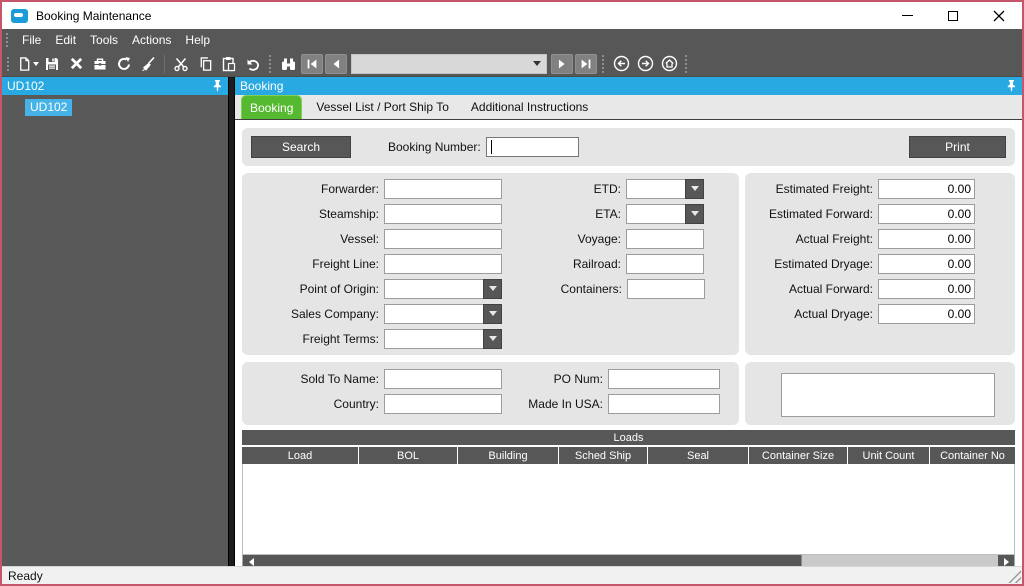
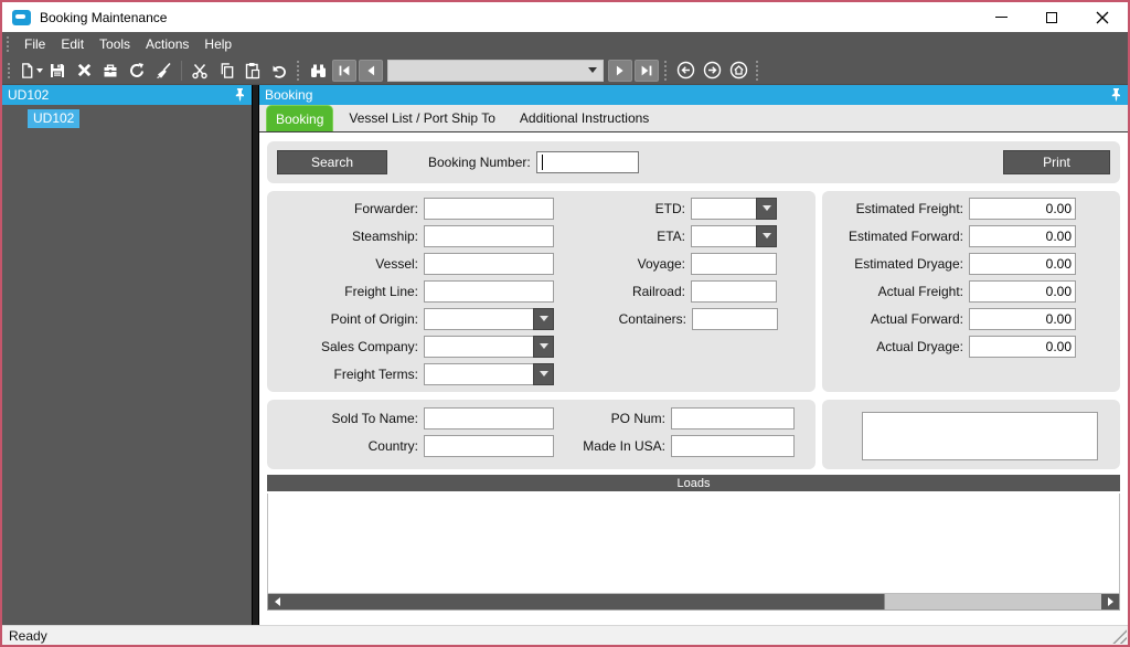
  Booking Maintenance
  File
  Edit
  Tools
  Actions
  Help
  UD102
  UD102
  Booking
  Booking
  Vessel List / Port Ship To
  Additional Instructions
  Search
  Booking Number:
  Print
  Forwarder:
  ETD:
  Steamship:
  ETA:
  Vessel:
  Voyage:
  Freight Line:
  Railroad:
  Point of Origin:
  Containers:
  Sales Company:
  Freight Terms:
  Estimated Freight:
  0.00
  Estimated Forward:
  0.00
- Actual Freight:
+ Estimated Dryage:
  0.00
- Estimated Dryage:
+ Actual Freight:
  0.00
  Actual Forward:
  0.00
  Actual Dryage:
  0.00
  Sold To Name:
  PO Num:
  Country:
  Made In USA:
  Loads
- Load
- BOL
- Building
- Sched Ship
- Seal
- Container Size
- Unit Count
- Container No
  Ready
